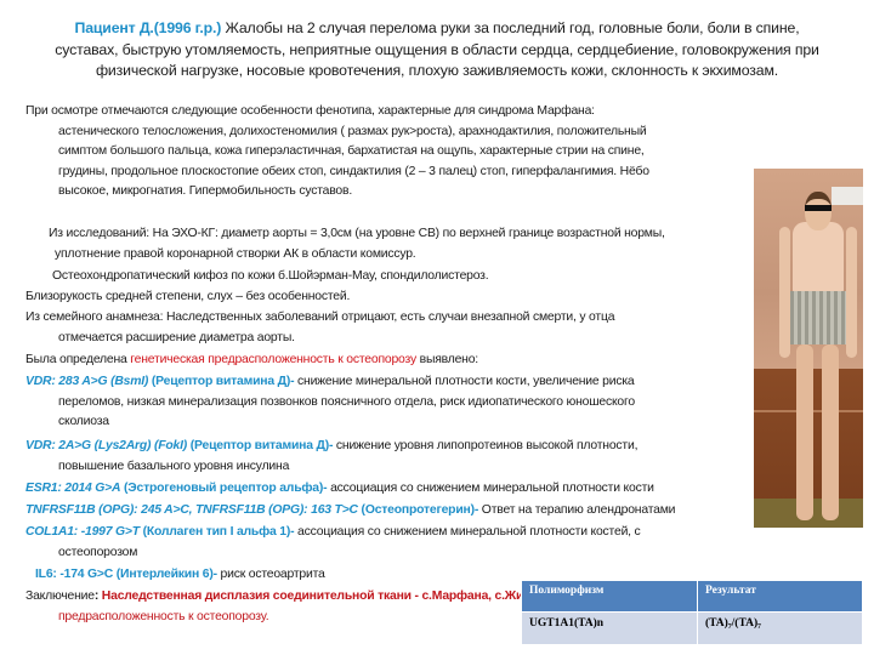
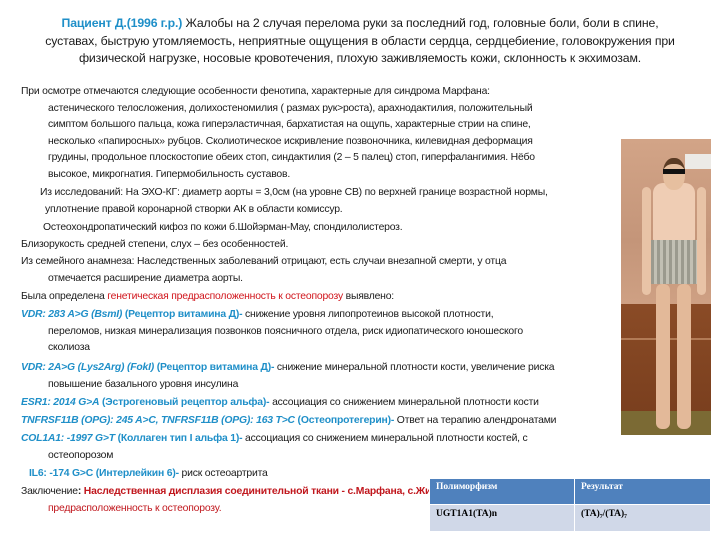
  Пациент Д.(1996 г.р.) Жалобы на 2 случая перелома руки за последний год, головные боли, боли в спине, суставах, быструю утомляемость, неприятные ощущения в области сердца, сердцебиение, головокружения при физической нагрузке, носовые кровотечения, плохую заживляемость кожи, склонность к экхимозам.
  При осмотре отмечаются следующие особенности фенотипа, характерные для синдрома Марфана:
  астенического телосложения, долихостеномилия ( размах рук>роста), арахнодактилия, положительный
  симптом большого пальца, кожа гиперэластичная, бархатистая на ощупь, характерные стрии на спине,
+ несколько «папиросных» рубцов. Сколиотическое искривление позвоночника, килевидная деформация
- грудины, продольное плоскостопие обеих стоп, синдактилия (2 – 3 палец) стоп, гиперфалангимия. Нёбо
+ грудины, продольное плоскостопие обеих стоп, синдактилия (2 – 5 палец) стоп, гиперфалангимия. Нёбо
  высокое, микрогнатия. Гипермобильность суставов.
  Из исследований: На ЭХО-КГ: диаметр аорты = 3,0см (на уровне СВ) по верхней границе возрастной нормы,
  уплотнение правой коронарной створки АК в области комиссур.
  Остеохондропатический кифоз по кожи б.Шойэрман-Мау, спондилолистероз.
  Близорукость средней степени, слух – без особенностей.
  Из семейного анамнеза: Наследственных заболеваний отрицают, есть случаи внезапной смерти, у отца
  отмечается расширение диаметра аорты.
  Была определена генетическая предрасположенность к остеопорозу выявлено:
- VDR: 283 A>G (BsmI) (Рецептор витамина Д)- снижение минеральной плотности кости, увеличение риска
+ VDR: 283 A>G (BsmI) (Рецептор витамина Д)- снижение уровня липопротеинов высокой плотности,
  переломов, низкая минерализация позвонков поясничного отдела, риск идиопатического юношеского
  сколиоза
- VDR: 2A>G (Lys2Arg) (FokI) (Рецептор витамина Д)- снижение уровня липопротеинов высокой плотности,
+ VDR: 2A>G (Lys2Arg) (FokI) (Рецептор витамина Д)- снижение минеральной плотности кости, увеличение риска
  повышение базального уровня инсулина
  ESR1: 2014 G>A (Эстрогеновый рецептор альфа)- ассоциация со снижением минеральной плотности кости
  TNFRSF11B (OPG): 245 A>C, TNFRSF11B (OPG): 163 T>C (Остеопротегерин)- Ответ на терапию алендронатами
  COL1A1: -1997 G>T (Коллаген тип I альфа 1)- ассоциация со снижением минеральной плотности костей, с
  остеопорозом
  IL6: -174 G>C (Интерлейкин 6)- риск остеоартрита
  Заключение: Наследственная дисплазия соединительной ткани - с.Марфана, с.Жи
  предрасположенность к остеопорозу.
  Полиморфизм	Результат
  UGT1A1(TA)n	(TA)₇/(TA)₇
